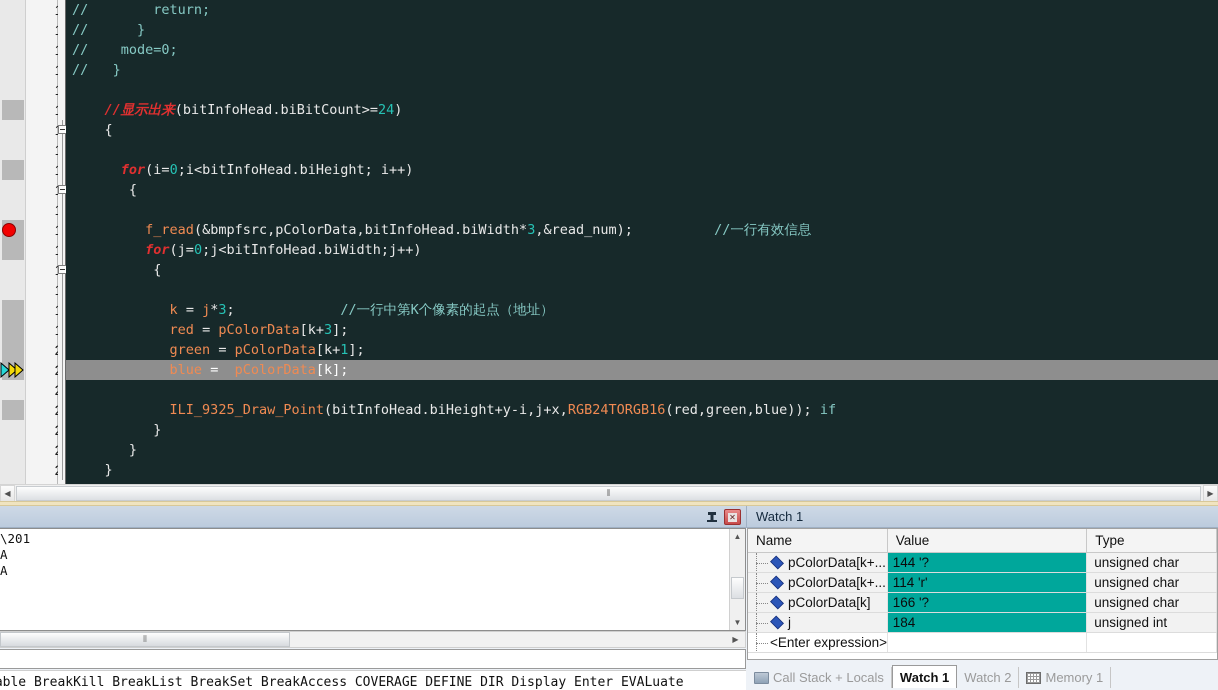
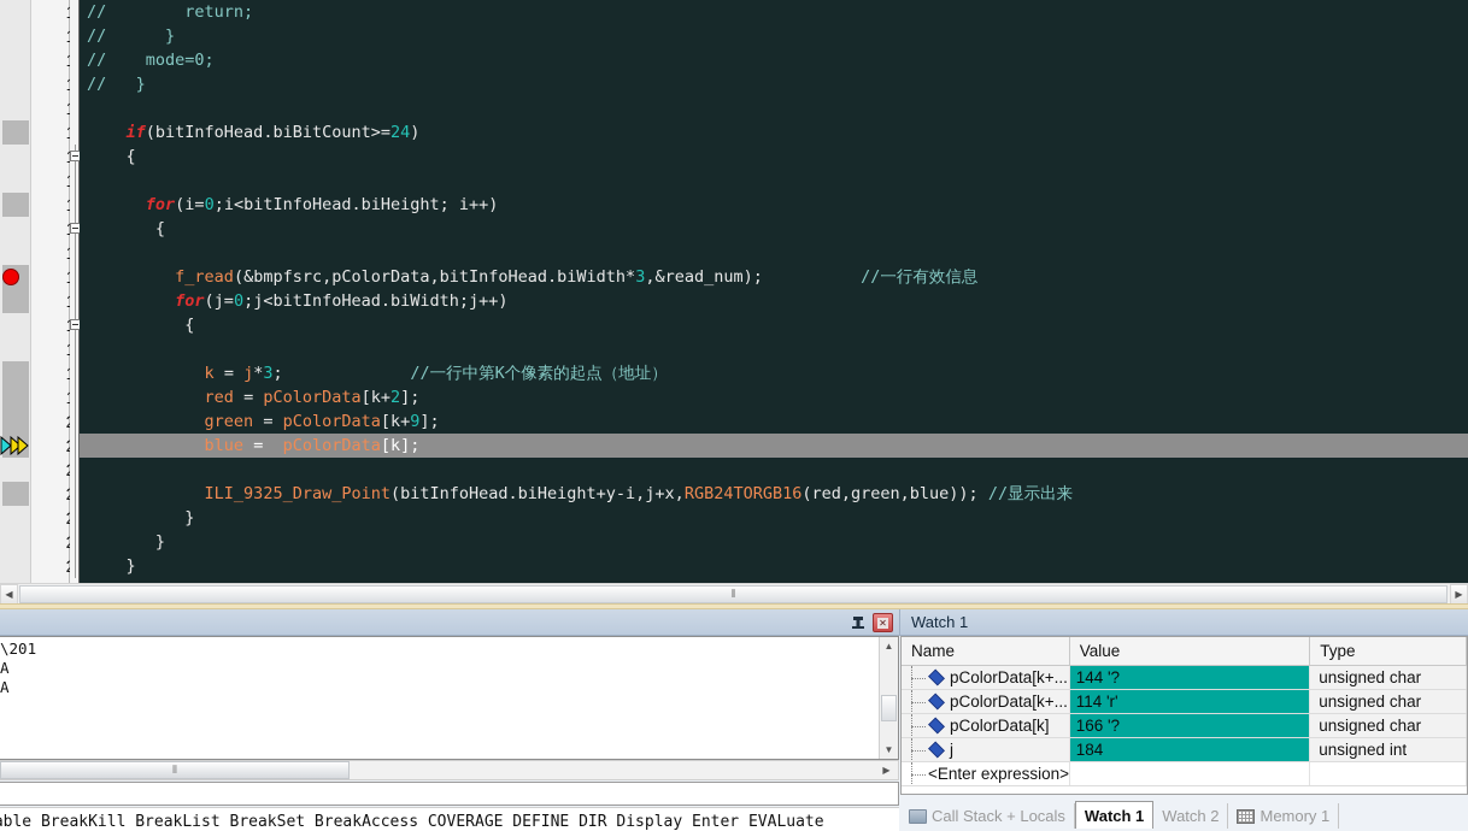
  // return;
  // }
  // mode=0;
  // }
- //显示出来(bitInfoHead.biBitCount>=24)
+ if(bitInfoHead.biBitCount>=24)
  {
  for(i=0;i<bitInfoHead.biHeight; i++)
  {
  f_read(&bmpfsrc,pColorData,bitInfoHead.biWidth*3,&read_num); //一行有效信息
  for(j=0;j<bitInfoHead.biWidth;j++)
  {
  k = j*3; //一行中第K个像素的起点（地址）
- red = pColorData[k+3];
+ red = pColorData[k+2];
- green = pColorData[k+1];
+ green = pColorData[k+9];
  blue = pColorData[k];
- ILI_9325_Draw_Point(bitInfoHead.biHeight+y-i,j+x,RGB24TORGB16(red,green,blue)); if
+ ILI_9325_Draw_Point(bitInfoHead.biHeight+y-i,j+x,RGB24TORGB16(red,green,blue)); //显示出来
  }
  }
  }
  ◀
  ⦀
  ▶
  ✕
  \201
  A
  A
  ▲
  ▼
  ⦀
  ▶
  ble BreakKill BreakList BreakSet BreakAccess COVERAGE DEFINE DIR Display Enter EVALuate
  Watch 1
  Name
  Value
  Type
  pColorData[k+...
  144 '?
  unsigned char
  pColorData[k+...
  114 'r'
  unsigned char
  pColorData[k]
  166 '?
  unsigned char
  j
  184
  unsigned int
  <Enter expression>
  Call Stack + Locals
  Watch 1
  Watch 2
  Memory 1
